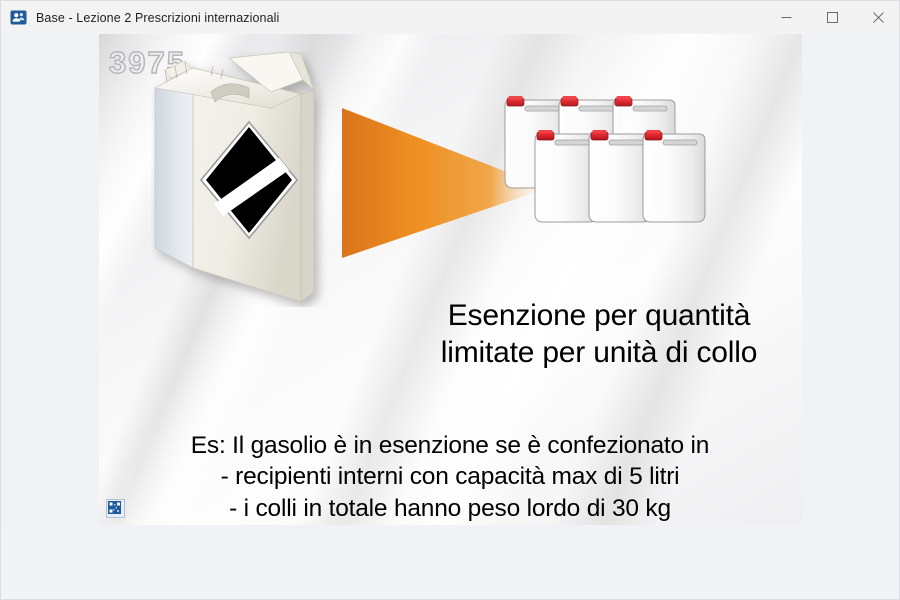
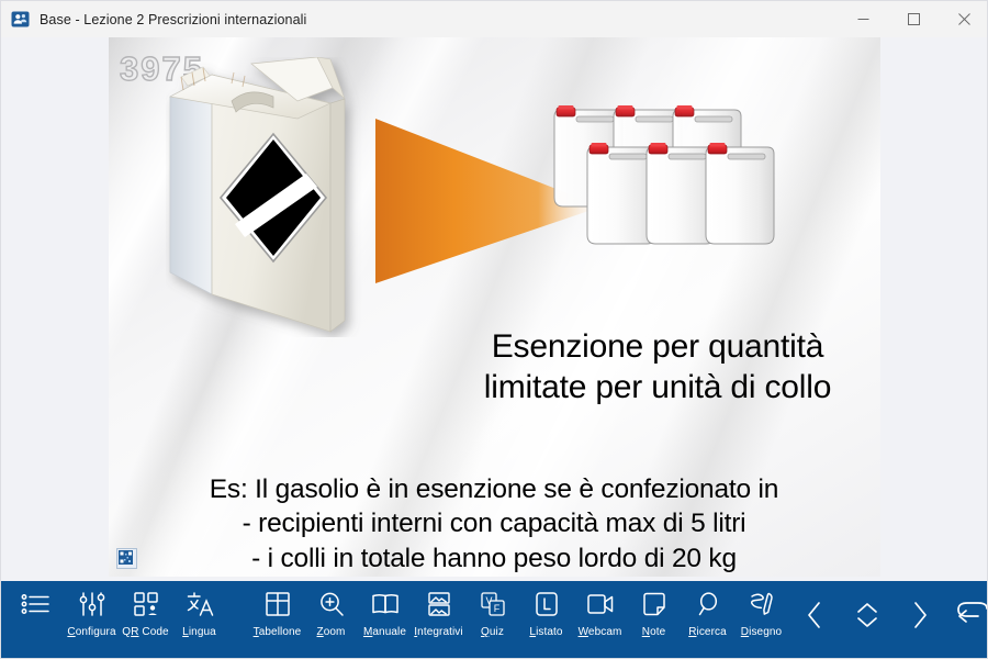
  Base - Lezione 2 Prescrizioni internazionali
  3975
  Esenzione per quantità limitate per unità di collo
  Es: Il gasolio è in esenzione se è confezionato in
  - recipienti interni con capacità max di 5 litri
- - i colli in totale hanno peso lordo di 30 kg
+ - i colli in totale hanno peso lordo di 20 kg
+ Configura
+ QR Code
+ Lingua
+ Tabellone
+ Zoom
+ Manuale
+ Integrativi
+ V
+ F
+ Quiz
+ Listato
+ Webcam
+ Note
+ Ricerca
+ Disegno
